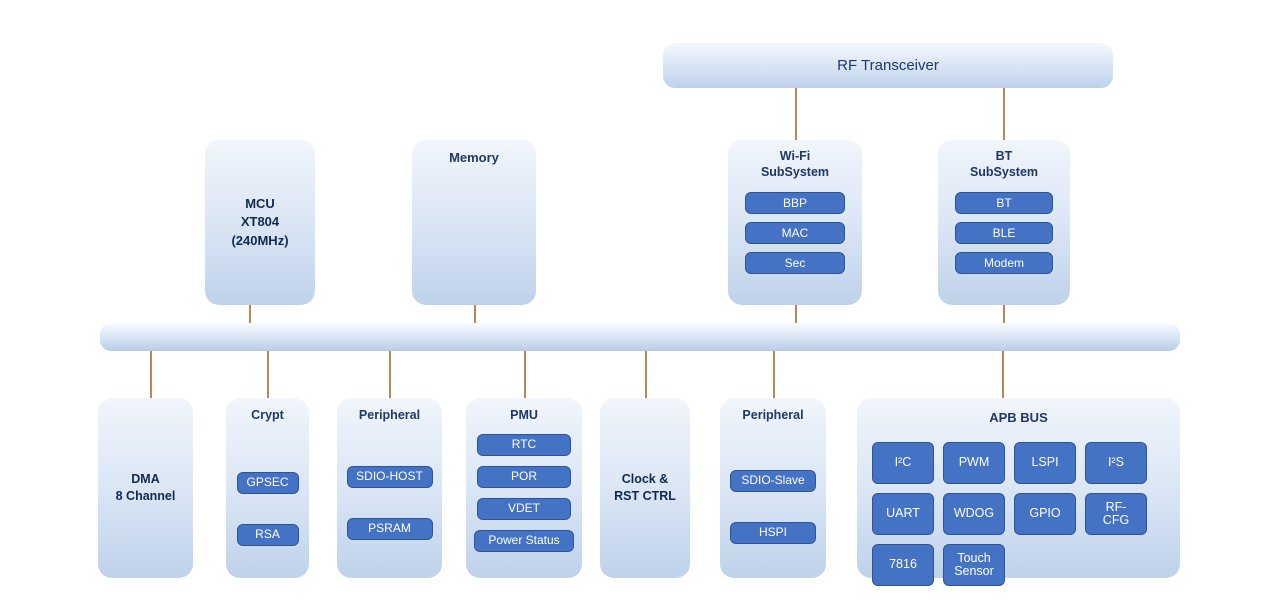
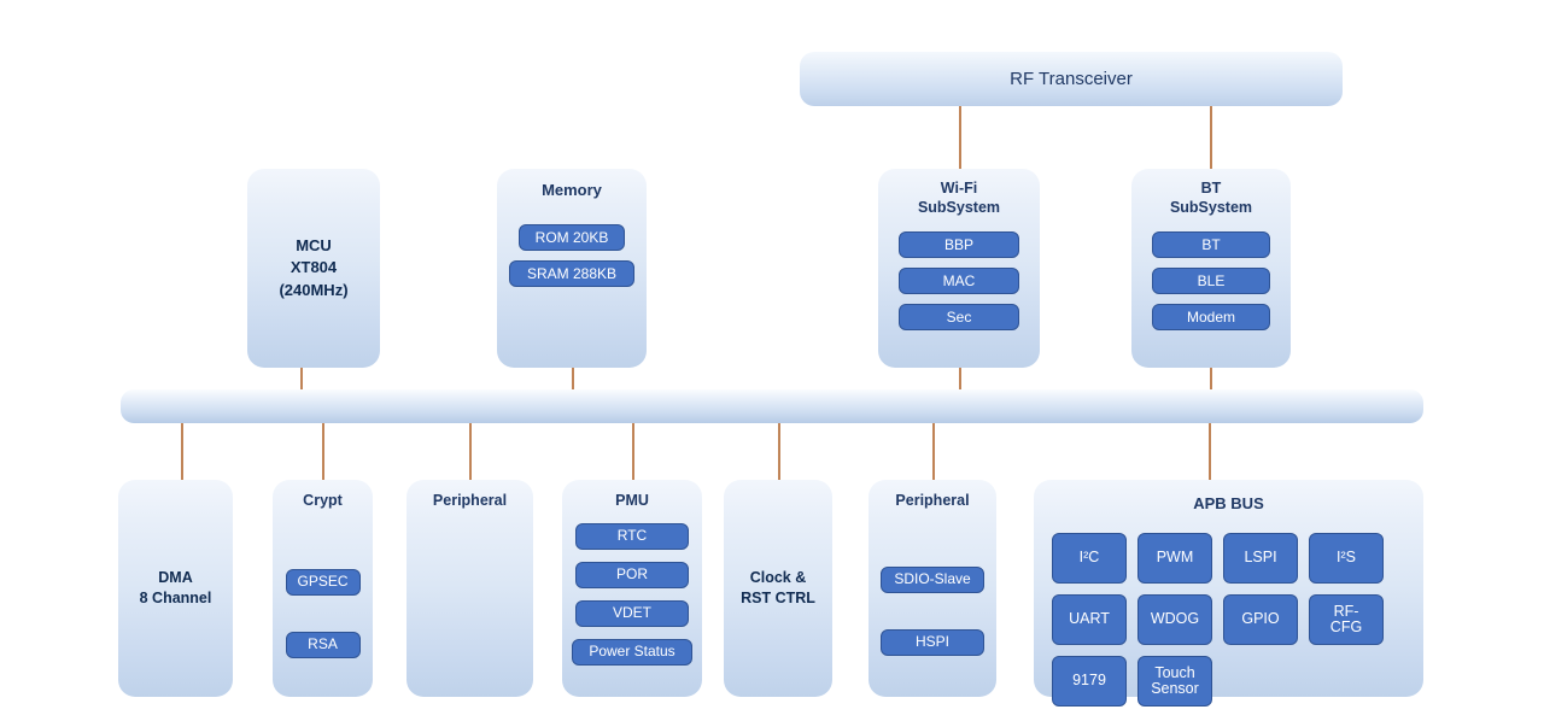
  RF Transceiver
  MCU
  XT804
  (240MHz)
  Memory
+ ROM 20KB
+ SRAM 288KB
  Wi-Fi
  SubSystem
  BBP
  MAC
  Sec
  BT
  SubSystem
  BT
  BLE
  Modem
  DMA
  8 Channel
  Crypt
  GPSEC
  RSA
  Peripheral
- SDIO-HOST
- PSRAM
  PMU
  RTC
  POR
  VDET
  Power Status
  Clock &
  RST CTRL
  Peripheral
  SDIO-Slave
  HSPI
  APB BUS
  I²C
  PWM
  LSPI
  I²S
  UART
  WDOG
  GPIO
  RF-
  CFG
- 7816
+ 9179
  Touch
  Sensor
